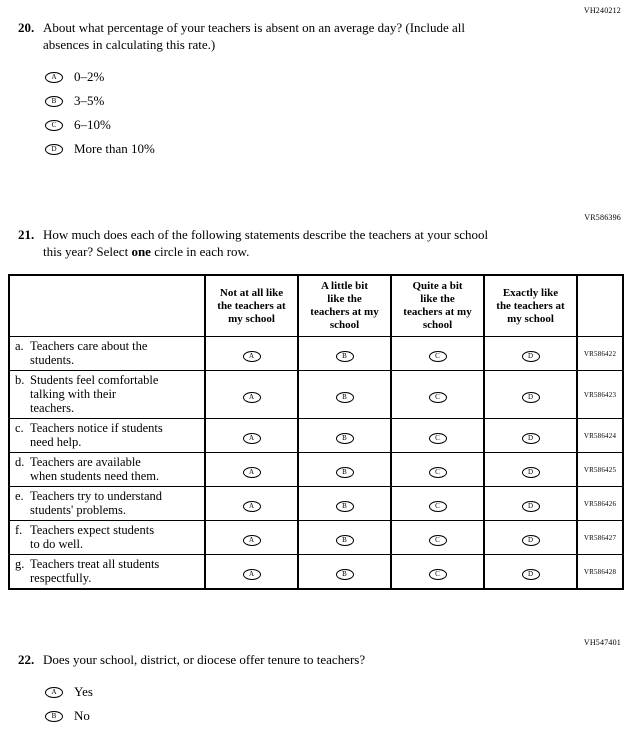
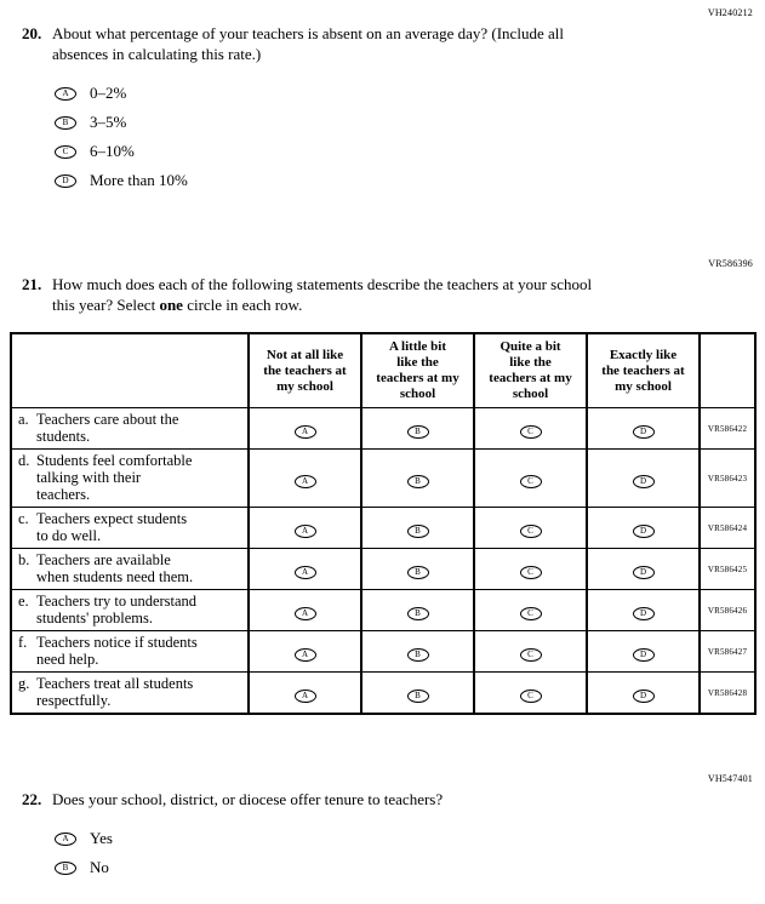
  VH240212
  20.
  About what percentage of your teachers is absent on an average day? (Include all
  absences in calculating this rate.)
  A
  0–2%
  B
  3–5%
  C
  6–10%
  D
  More than 10%
  VR586396
  21.
  How much does each of the following statements describe the teachers at your school
  this year? Select one circle in each row.
  	Not at all like the teachers at my school	A little bit like the teachers at my school	Quite a bit like the teachers at my school	Exactly like the teachers at my school
  a. Teachers care about the students.	A	B	C	D	VR586422
- b. Students feel comfortable talking with their teachers.	A	B	C	D	VR586423
+ d. Students feel comfortable talking with their teachers.	A	B	C	D	VR586423
- c. Teachers notice if students need help.	A	B	C	D	VR586424
+ c. Teachers expect students to do well.	A	B	C	D	VR586424
- d. Teachers are available when students need them.	A	B	C	D	VR586425
+ b. Teachers are available when students need them.	A	B	C	D	VR586425
  e. Teachers try to understand students' problems.	A	B	C	D	VR586426
- f. Teachers expect students to do well.	A	B	C	D	VR586427
+ f. Teachers notice if students need help.	A	B	C	D	VR586427
  g. Teachers treat all students respectfully.	A	B	C	D	VR586428
  VH547401
  22.
  Does your school, district, or diocese offer tenure to teachers?
  A
  Yes
  B
  No
